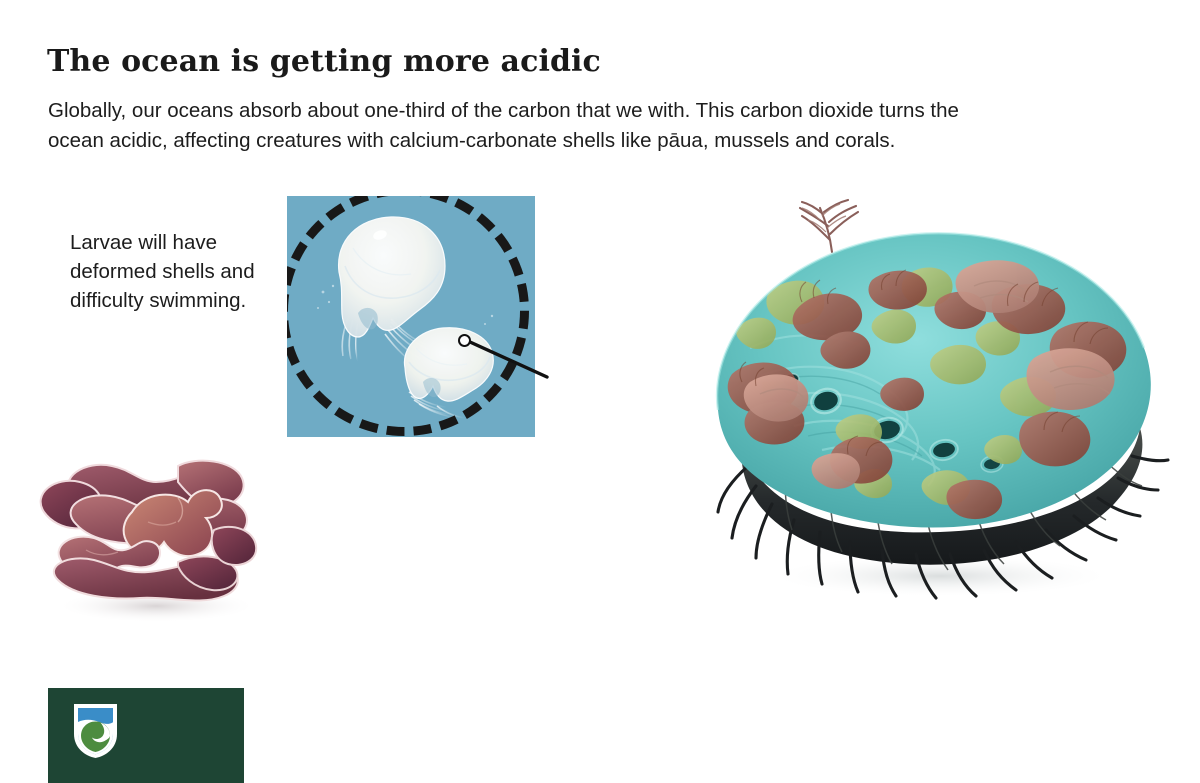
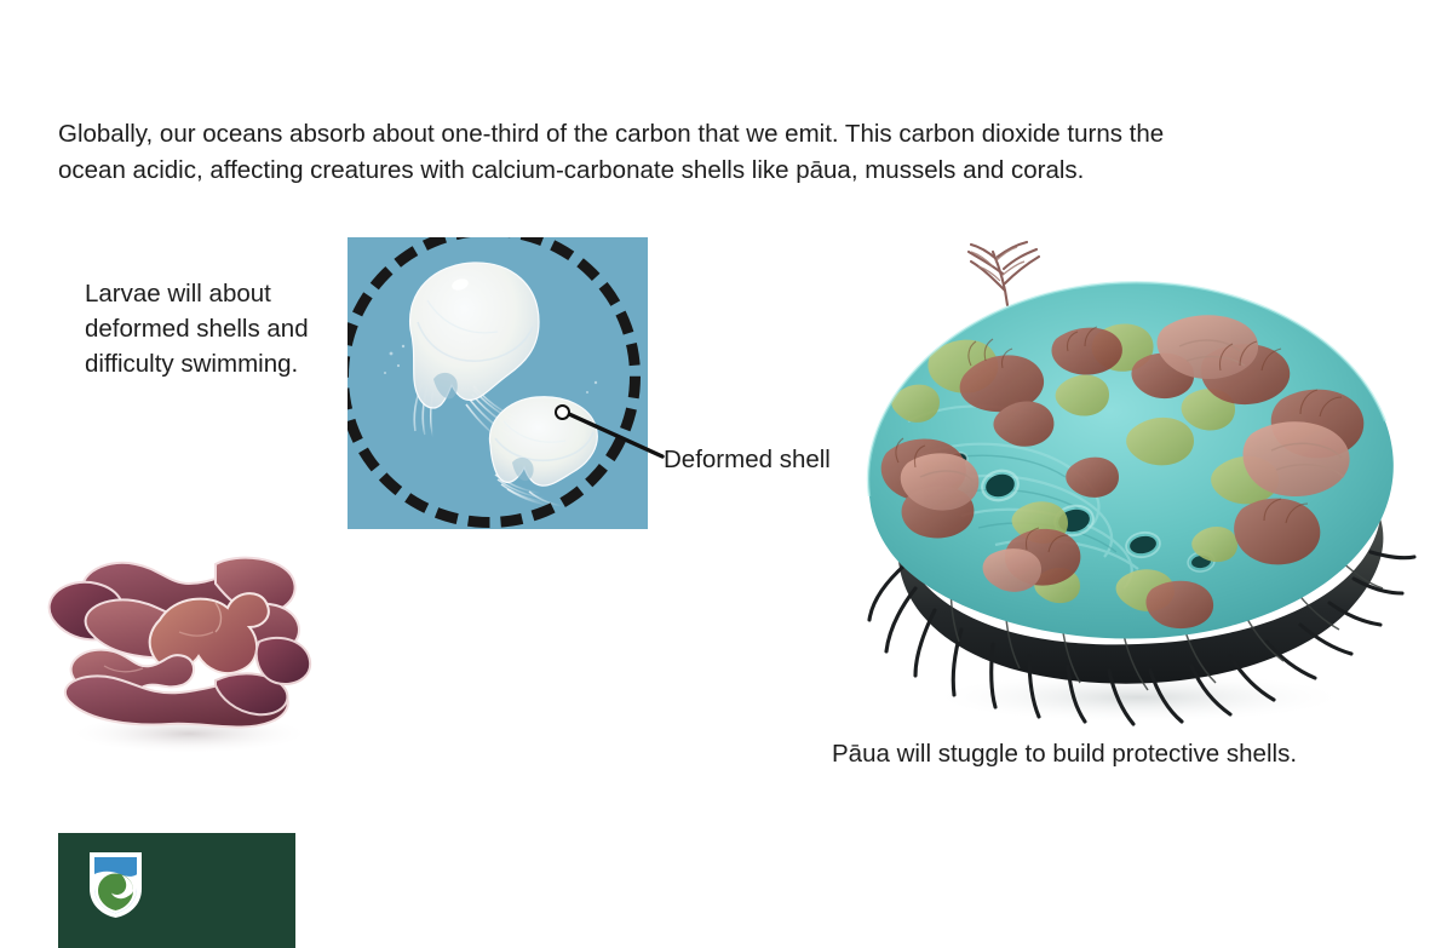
- The ocean is getting more acidic
- Globally, our oceans absorb about one-third of the carbon that we with. This carbon dioxide turns the ocean acidic, affecting creatures with calcium-carbonate shells like pāua, mussels and corals.
+ Globally, our oceans absorb about one-third of the carbon that we emit. This carbon dioxide turns the ocean acidic, affecting creatures with calcium-carbonate shells like pāua, mussels and corals.
- Larvae will have deformed shells and difficulty swimming.
+ Larvae will about deformed shells and difficulty swimming.
+ Deformed shell
+ Pāua will stuggle to build protective shells.
